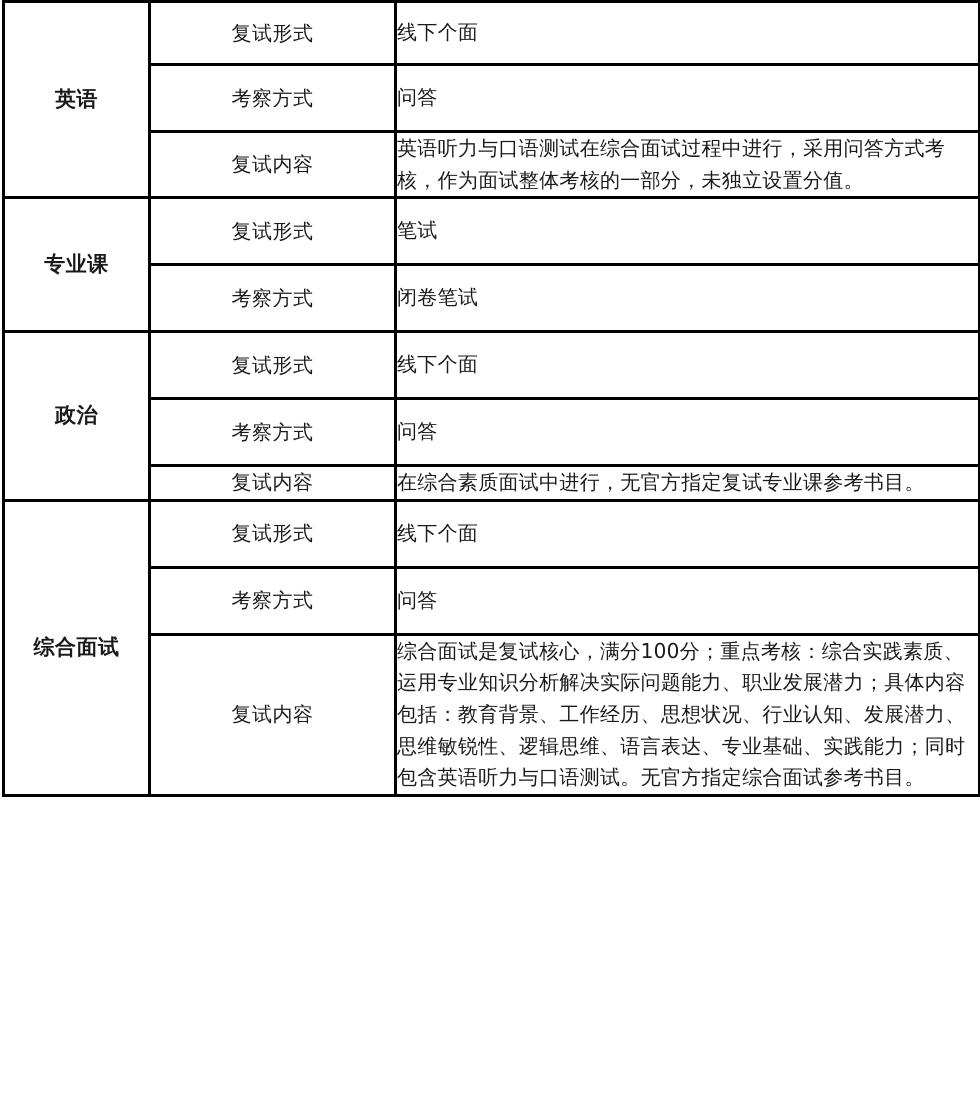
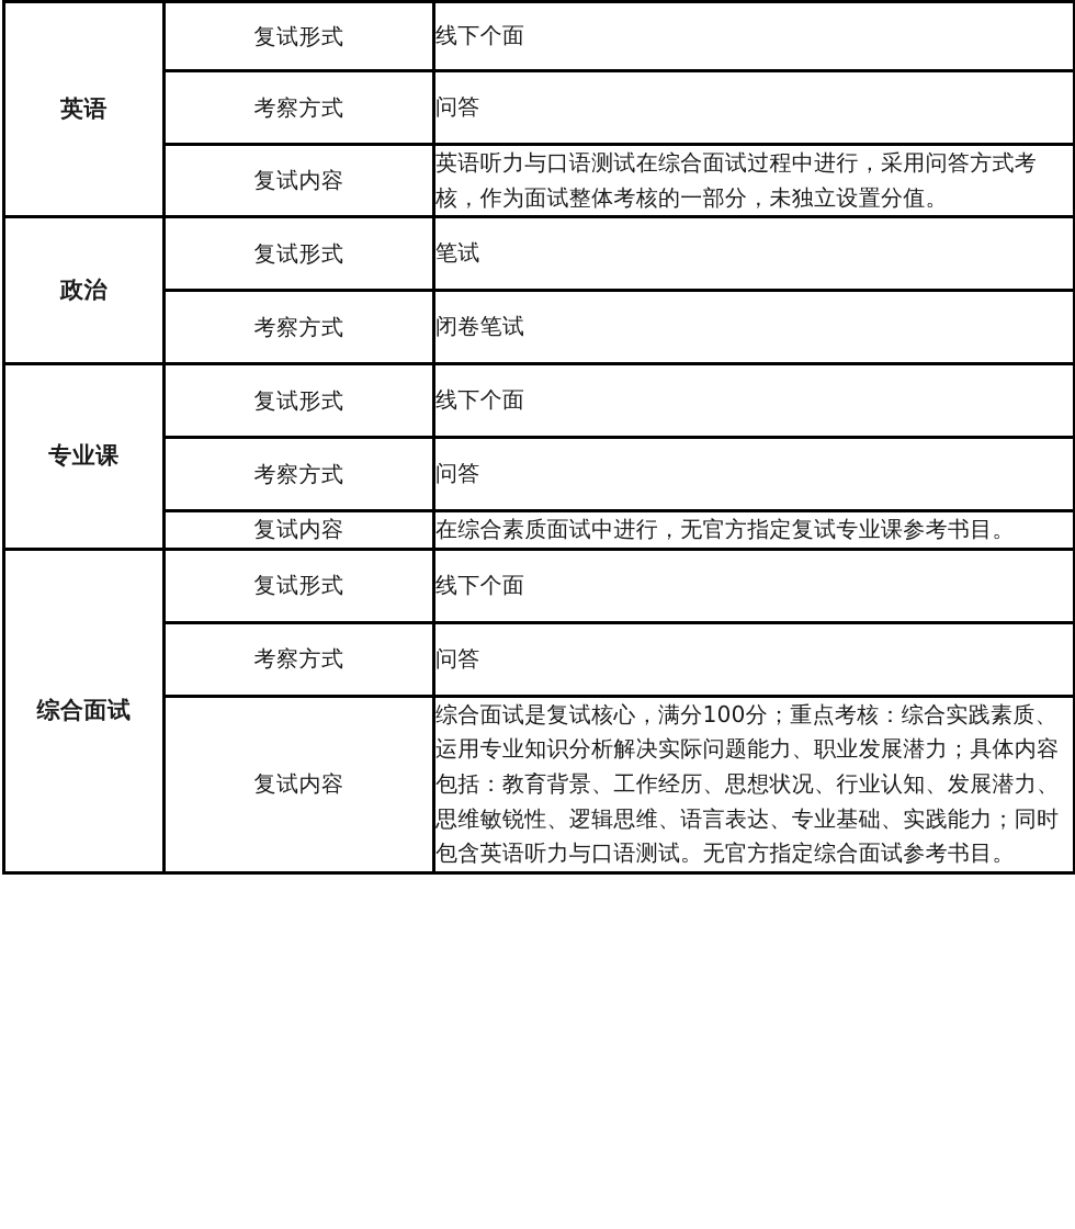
  英语	复试形式	线下个面
  考察方式	问答
  复试内容	英语听力与口语测试在综合面试过程中进行，采用问答方式考核，作为面试整体考核的一部分，未独立设置分值。
- 专业课	复试形式	笔试
+ 政治	复试形式	笔试
  考察方式	闭卷笔试
- 政治	复试形式	线下个面
+ 专业课	复试形式	线下个面
  考察方式	问答
  复试内容	在综合素质面试中进行，无官方指定复试专业课参考书目。
  综合面试	复试形式	线下个面
  考察方式	问答
  复试内容	综合面试是复试核心，满分100分；重点考核：综合实践素质、运用专业知识分析解决实际问题能力、职业发展潜力；具体内容包括：教育背景、工作经历、思想状况、行业认知、发展潜力、思维敏锐性、逻辑思维、语言表达、专业基础、实践能力；同时包含英语听力与口语测试。无官方指定综合面试参考书目。
